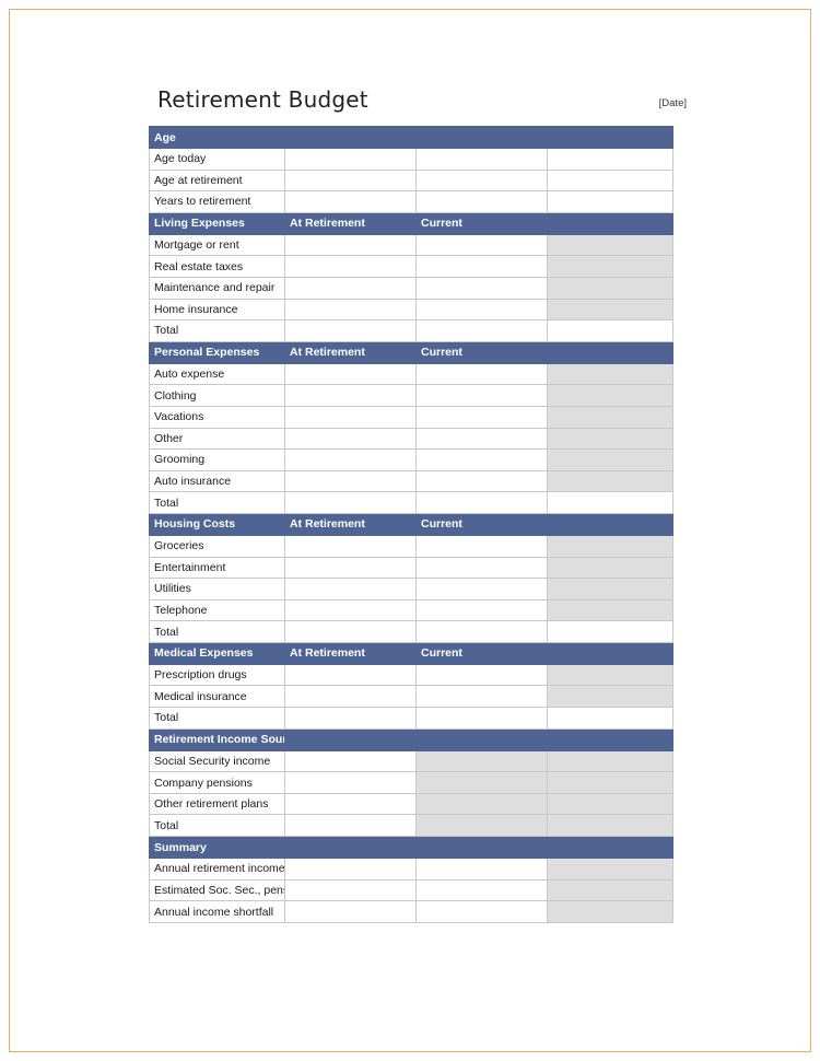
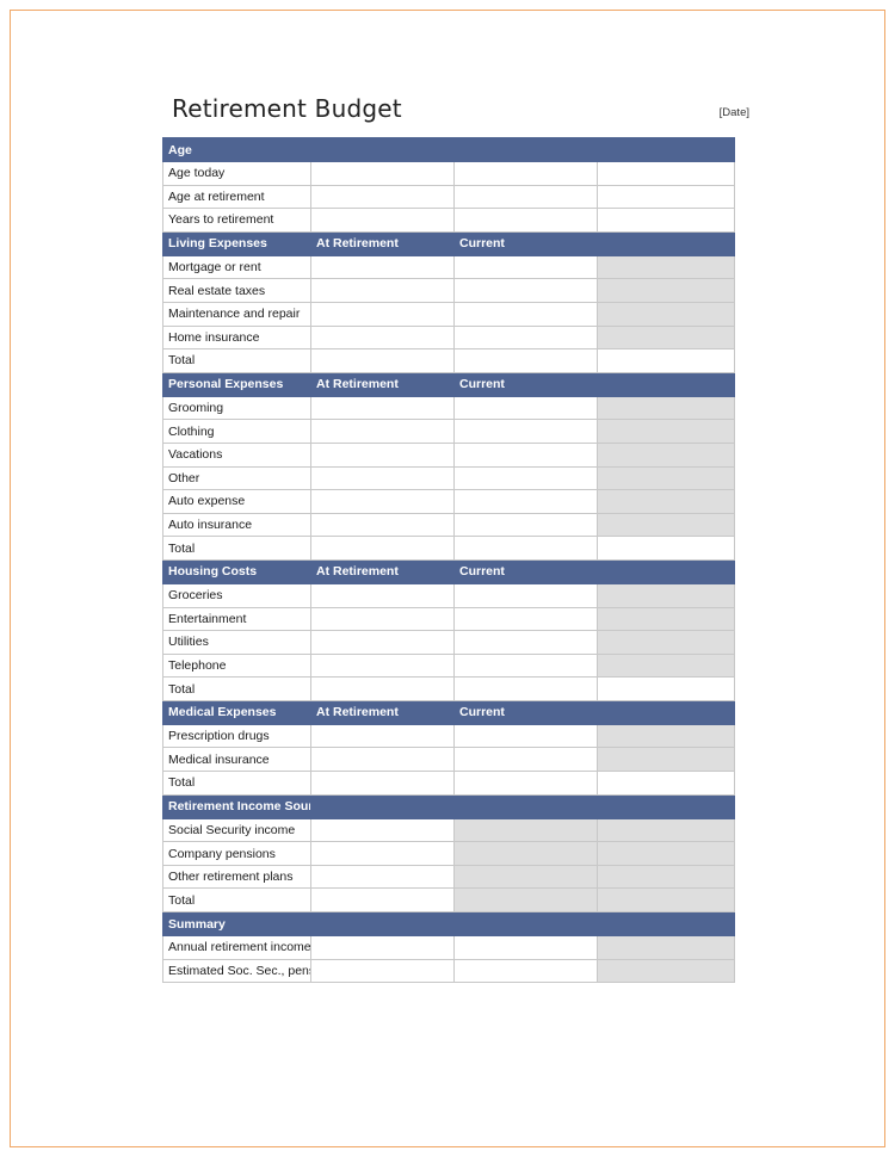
  Retirement Budget
  [Date]
  Age
  Age today
  Age at retirement
  Years to retirement
  Living Expenses	At Retirement	Current
  Mortgage or rent
  Real estate taxes
  Maintenance and repair
  Home insurance
  Total
  Personal Expenses	At Retirement	Current
- Auto expense
+ Grooming
  Clothing
  Vacations
  Other
- Grooming
+ Auto expense
  Auto insurance
  Total
  Housing Costs	At Retirement	Current
  Groceries
  Entertainment
  Utilities
  Telephone
  Total
  Medical Expenses	At Retirement	Current
  Prescription drugs
  Medical insurance
  Total
  Retirement Income Sou
  Social Security income
  Company pensions
  Other retirement plans
  Total
  Summary
  Annual retirement income
- Annual income shortfall
